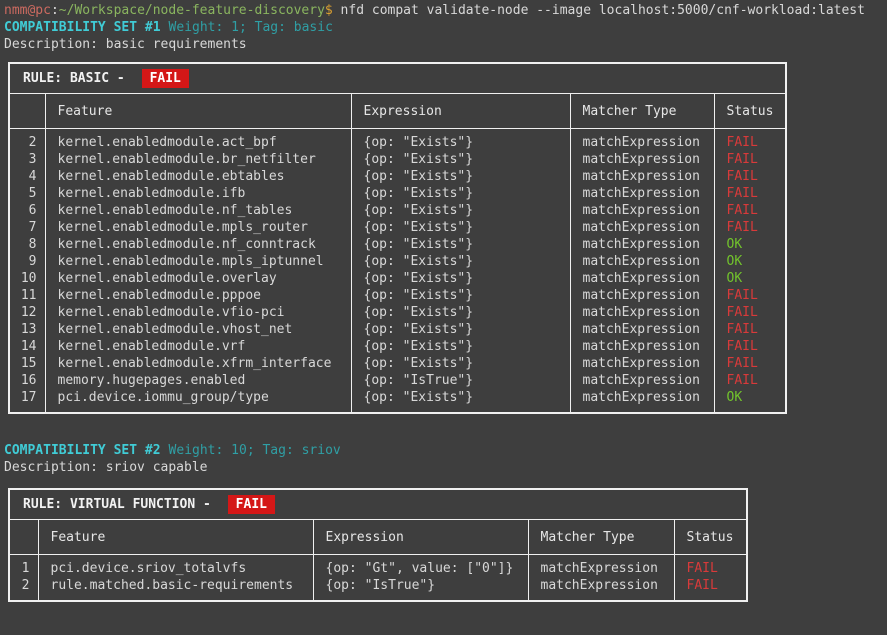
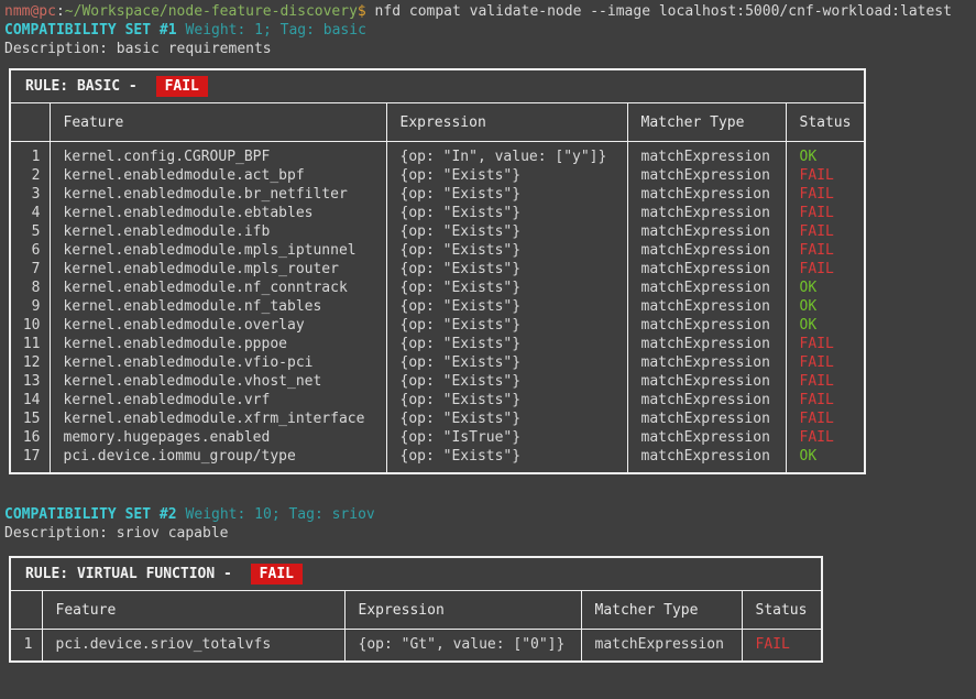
  nmm@pc:~/Workspace/node-feature-discovery$ nfd compat validate-node --image localhost:5000/cnf-workload:latest
  COMPATIBILITY SET #1 Weight: 1; Tag: basic
  Description: basic requirements
  RULE: BASIC -
  FAIL
  	Feature	Expression	Matcher Type	Status
+ 1	kernel.config.CGROUP_BPF	{op: "In", value: ["y"]}	matchExpression	OK
  2	kernel.enabledmodule.act_bpf	{op: "Exists"}	matchExpression	FAIL
  3	kernel.enabledmodule.br_netfilter	{op: "Exists"}	matchExpression	FAIL
  4	kernel.enabledmodule.ebtables	{op: "Exists"}	matchExpression	FAIL
  5	kernel.enabledmodule.ifb	{op: "Exists"}	matchExpression	FAIL
- 6	kernel.enabledmodule.nf_tables	{op: "Exists"}	matchExpression	FAIL
+ 6	kernel.enabledmodule.mpls_iptunnel	{op: "Exists"}	matchExpression	FAIL
  7	kernel.enabledmodule.mpls_router	{op: "Exists"}	matchExpression	FAIL
  8	kernel.enabledmodule.nf_conntrack	{op: "Exists"}	matchExpression	OK
- 9	kernel.enabledmodule.mpls_iptunnel	{op: "Exists"}	matchExpression	OK
+ 9	kernel.enabledmodule.nf_tables	{op: "Exists"}	matchExpression	OK
  10	kernel.enabledmodule.overlay	{op: "Exists"}	matchExpression	OK
  11	kernel.enabledmodule.pppoe	{op: "Exists"}	matchExpression	FAIL
  12	kernel.enabledmodule.vfio-pci	{op: "Exists"}	matchExpression	FAIL
  13	kernel.enabledmodule.vhost_net	{op: "Exists"}	matchExpression	FAIL
  14	kernel.enabledmodule.vrf	{op: "Exists"}	matchExpression	FAIL
  15	kernel.enabledmodule.xfrm_interface	{op: "Exists"}	matchExpression	FAIL
  16	memory.hugepages.enabled	{op: "IsTrue"}	matchExpression	FAIL
  17	pci.device.iommu_group/type	{op: "Exists"}	matchExpression	OK
  COMPATIBILITY SET #2 Weight: 10; Tag: sriov
  Description: sriov capable
  RULE: VIRTUAL FUNCTION -
  FAIL
  	Feature	Expression	Matcher Type	Status
  1	pci.device.sriov_totalvfs	{op: "Gt", value: ["0"]}	matchExpression	FAIL
- 2	rule.matched.basic-requirements	{op: "IsTrue"}	matchExpression	FAIL
